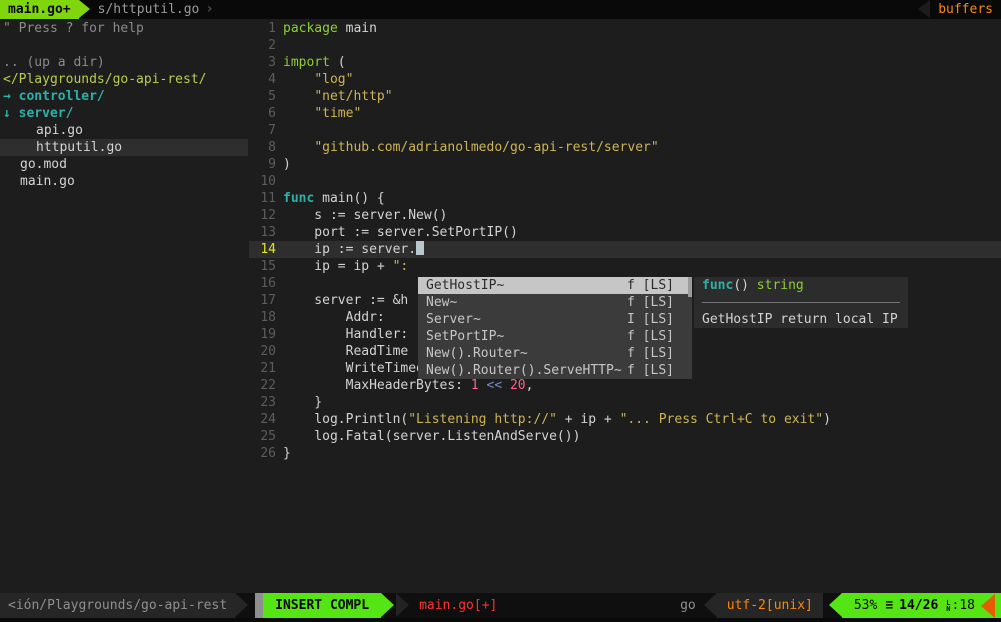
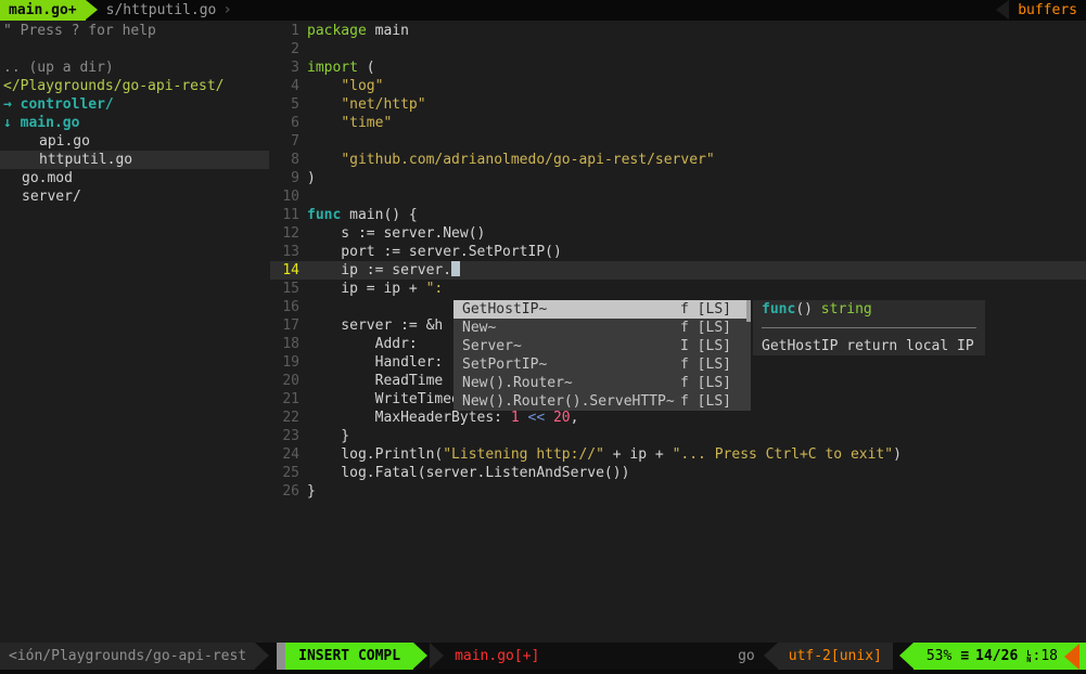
  main.go+
  s/httputil.go
  ›
  buffers
  " Press ? for help
  .. (up a dir)
  </Playgrounds/go-api-rest/
  → controller/
- ↓ server/
+ ↓ main.go
  api.go
  httputil.go
  go.mod
- main.go
+ server/
  1
  package main
  2
  3
  import (
  4
  "log"
  5
  "net/http"
  6
  "time"
  7
  8
  "github.com/adrianolmedo/go-api-rest/server"
  9
  )
  10
  11
  func main() {
  12
  s := server.New()
  13
  port := server.SetPortIP()
  14
  ip := server.
  15
  ip = ip + ":
  16
  17
  server := &h
  18
  Addr:
  19
  Handler:
  20
  ReadTime
  21
  22
  MaxHeaderBytes: 1 << 20,
  23
  }
  24
  log.Println("Listening http://" + ip + "... Press Ctrl+C to exit")
  25
  log.Fatal(server.ListenAndServe())
  26
  }
  GetHostIP~
  f [LS]
  New~
  f [LS]
  Server~
  I [LS]
  SetPortIP~
  f [LS]
  New().Router~
  f [LS]
  New().Router().ServeHTTP~
  f [LS]
  func() string
  GetHostIP return local IP
  <ión/Playgrounds/go-api-rest
  INSERT COMPL
  main.go[+]
  go
  utf-2[unix]
  53%
  ≡
  14/26
  L
  N
  :18
